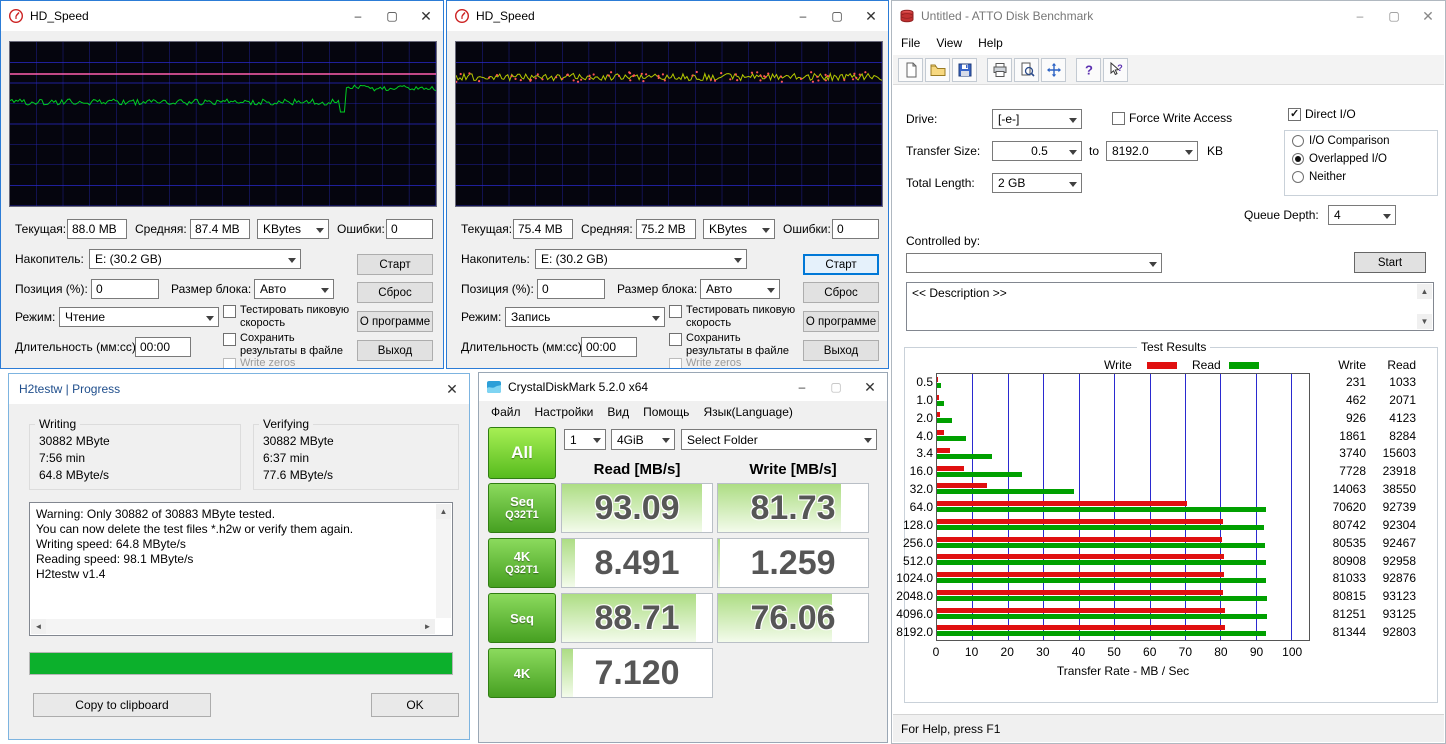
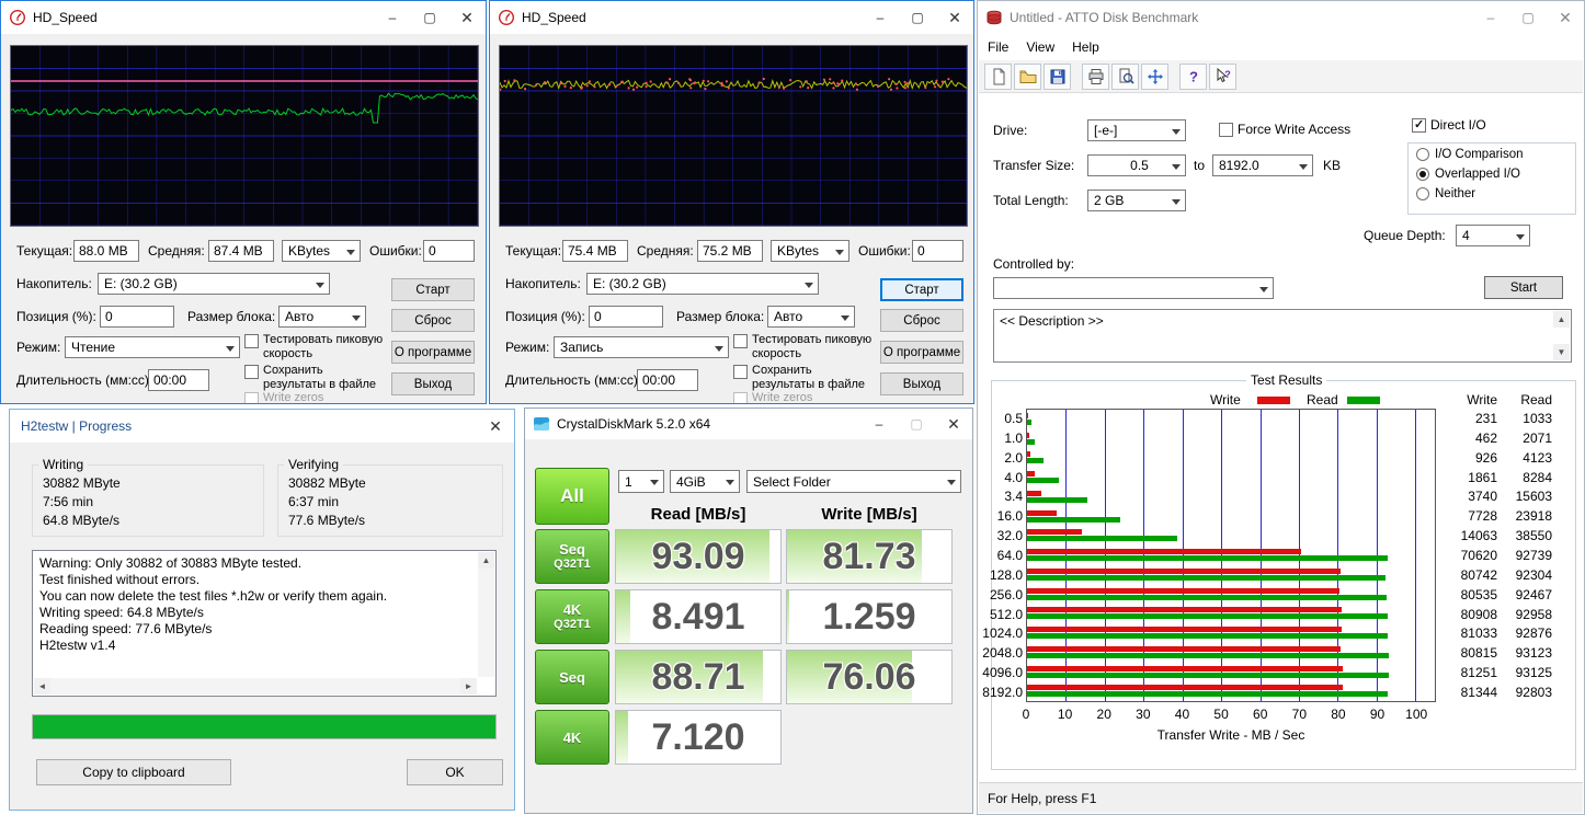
  HD_Speed
  –
  ▢
  ✕
  Текущая:
  88.0 MB
  Средняя:
  87.4 MB
  KBytes
  Ошибки:
  0
  Накопитель:
  E: (30.2 GB)
  Позиция (%):
  0
  Размер блока:
  Авто
  Режим:
  Чтение
  Длительность (мм:сс)
  00:00
  Тестировать пиковую скорость
  Сохранить результаты в файле
  Write zeros
  Старт
  Сброс
  О программе
  Выход
  HD_Speed
  –
  ▢
  ✕
  Текущая:
  75.4 MB
  Средняя:
  75.2 MB
  KBytes
  Ошибки:
  0
  Накопитель:
  E: (30.2 GB)
  Позиция (%):
  0
  Размер блока:
  Авто
  Режим:
  Запись
  Длительность (мм:сс)
  00:00
  Тестировать пиковую скорость
  Сохранить результаты в файле
  Write zeros
  Старт
  Сброс
  О программе
  Выход
  Untitled - ATTO Disk Benchmark
  –
  ▢
  ✕
  File
  View
  Help
  ?
  ?
  Drive:
  [-e-]
  Force Write Access
  Direct I/O
  I/O Comparison
  Overlapped I/O
  Neither
  Transfer Size:
  0.5
  to
  8192.0
  KB
  Total Length:
  2 GB
  Queue Depth:
  4
  Controlled by:
  Start
  << Description >>
  ▲
  ▼
  Test Results
  Write
  Read
  Write
  Read
  0.5
  1.0
  2.0
  4.0
  3.4
  16.0
  32.0
  64.0
  128.0
  256.0
  512.0
  1024.0
  2048.0
  4096.0
  8192.0
  231
  462
  926
  1861
  3740
  7728
  14063
  70620
  80742
  80535
  80908
  81033
  80815
  81251
  81344
  1033
  2071
  4123
  8284
  15603
  23918
  38550
  92739
  92304
  92467
  92958
  92876
  93123
  93125
  92803
  0
  10
  20
  30
  40
  50
  60
  70
  80
  90
  100
- Transfer Rate - MB / Sec
+ Transfer Write - MB / Sec
  For Help, press F1
  H2testw | Progress
  ✕
  Writing
  30882 MByte
  7:56 min
  64.8 MByte/s
  Verifying
  30882 MByte
  6:37 min
  77.6 MByte/s
  Warning: Only 30882 of 30883 MByte tested.
+ Test finished without errors.
  You can now delete the test files *.h2w or verify them again.
  Writing speed: 64.8 MByte/s
- Reading speed: 98.1 MByte/s
+ Reading speed: 77.6 MByte/s
  H2testw v1.4
  ▲
  ◄
  ►
  Copy to clipboard
  OK
  CrystalDiskMark 5.2.0 x64
  –
  ▢
  ✕
- Файл
- Настройки
- Вид
- Помощь
- Язык(Language)
  All
  1
  4GiB
  Select Folder
  Read [MB/s]
  Write [MB/s]
  Seq
  Q32T1
  93.09
  81.73
  4K
  Q32T1
  8.491
  1.259
  Seq
  88.71
  76.06
  4K
  7.120
